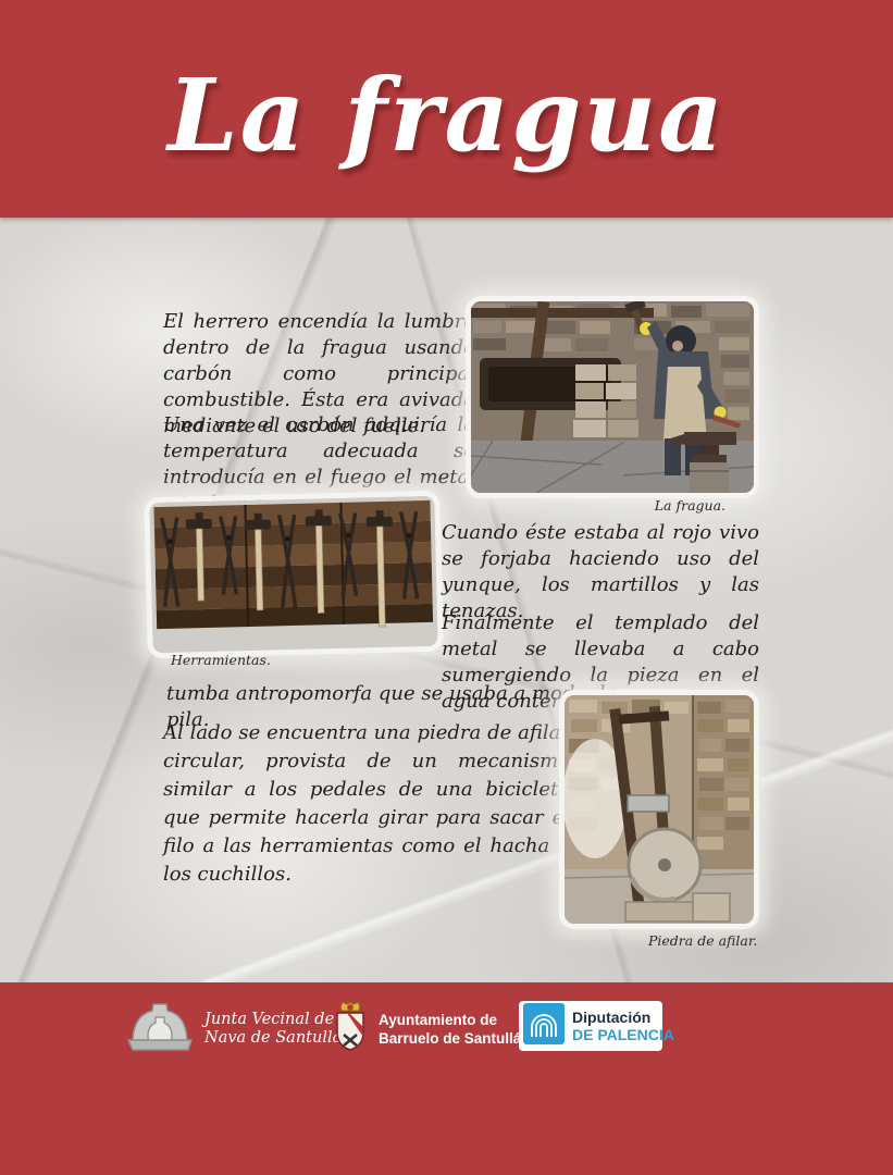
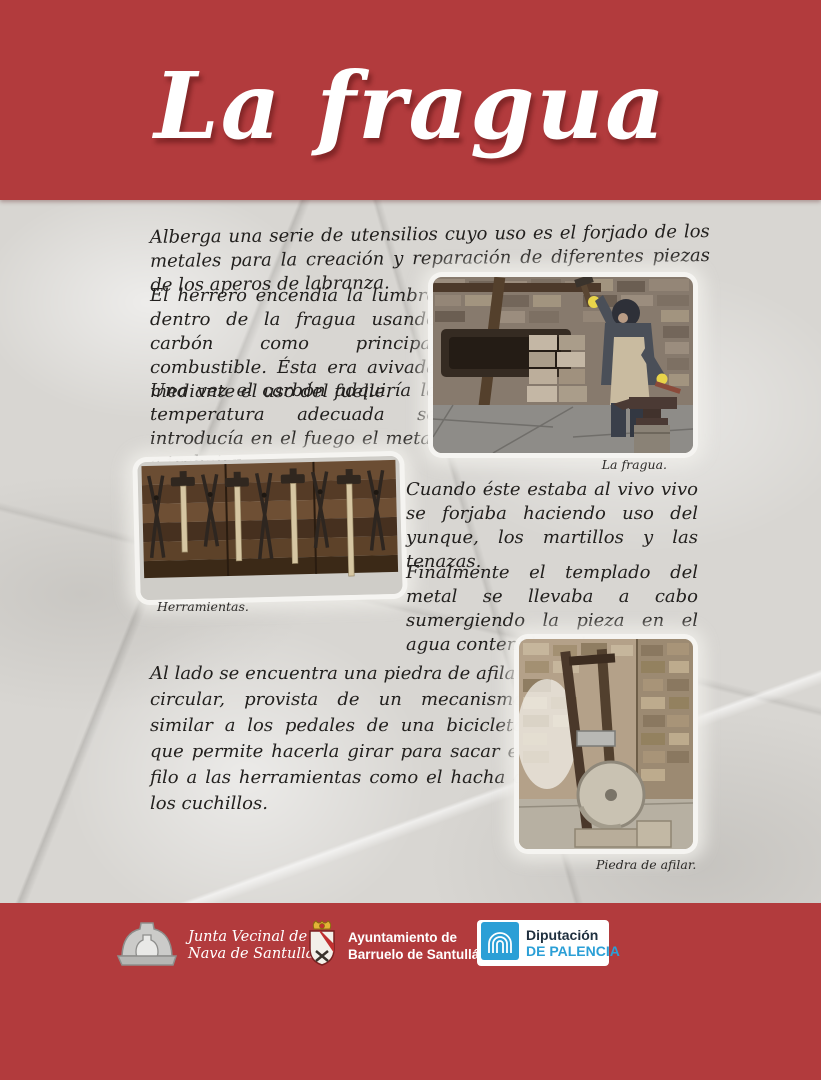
  La fragua
+ Alberga una serie de utensilios cuyo uso es el forjado de los metales para la creación y reparación de diferentes piezas de los aperos de labranza.
  El herrero encendía la lumbre dentro de la fragua usando carbón como principa combustible. Ésta era avivada mediante el uso del fuelle.
  Una vez el carbón adquiría la temperatura adecuada se introducía en el fuego el meta
  La fragua.
  Herramientas.
- Cuando éste estaba al rojo vivo se forjaba haciendo uso del yunque, los martillos y las tenazas.
+ Cuando éste estaba al vivo vivo se forjaba haciendo uso del yunque, los martillos y las tenazas.
  Finalmente el templado del metal se llevaba a cabo sumergiendo la pieza en el agua conten
- tumba antropomorfa que se usaba a modo de pila.
  Al lado se encuentra una piedra de afila circular, provista de un mecanismo similar a los pedales de una bicicleta que permite hacerla girar para sacar e filo a las herramientas como el hacha o los cuchillos.
  Piedra de afilar.
  Junta Vecinal de
  Nava de Santull
  Ayuntamiento de
  Barruelo de Santullá
  Diputación
  DE PALENCIA
